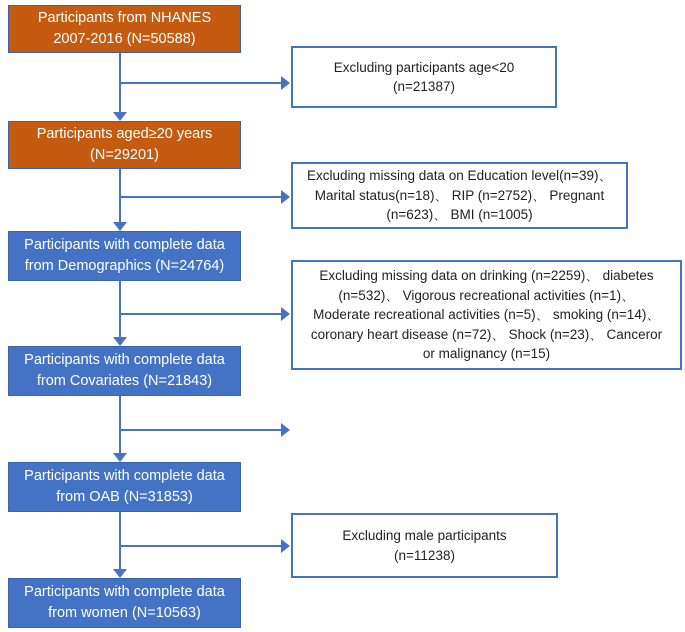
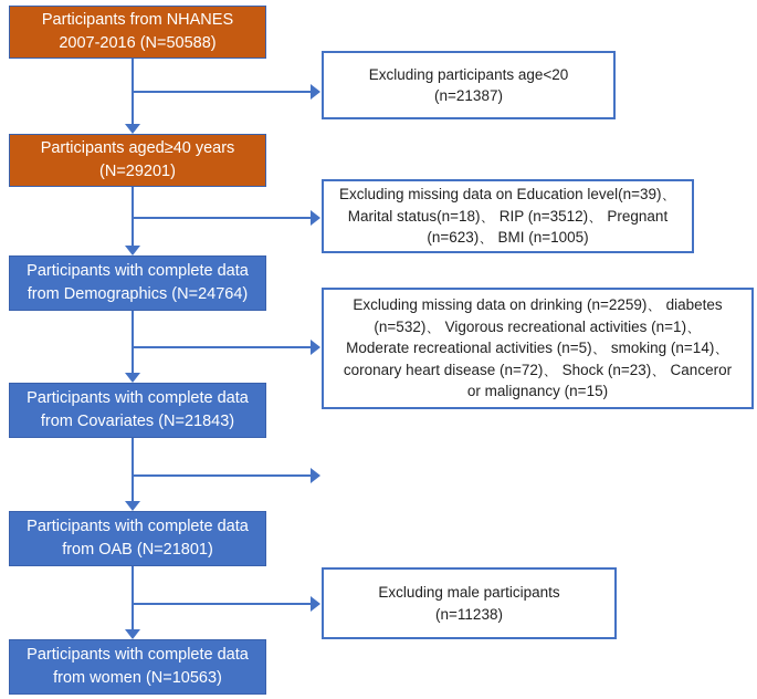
  Participants from NHANES
  2007-2016 (N=50588)
- Participants aged≥20 years
+ Participants aged≥40 years
  (N=29201)
  Participants with complete data
  from Demographics (N=24764)
  Participants with complete data
  from Covariates (N=21843)
  Participants with complete data
- from OAB (N=31853)
+ from OAB (N=21801)
  Participants with complete data
  from women (N=10563)
  Excluding participants age<20
  (n=21387)
  Excluding missing data on Education level(n=39)、
- Marital status(n=18)、 RIP (n=2752)、 Pregnant
+ Marital status(n=18)、 RIP (n=3512)、 Pregnant
  (n=623)、 BMI (n=1005)
  Excluding missing data on drinking (n=2259)、 diabetes
  (n=532)、 Vigorous recreational activities (n=1)、
  Moderate recreational activities (n=5)、 smoking (n=14)、
  coronary heart disease (n=72)、 Shock (n=23)、 Canceror
  or malignancy (n=15)
  Excluding male participants
  (n=11238)
